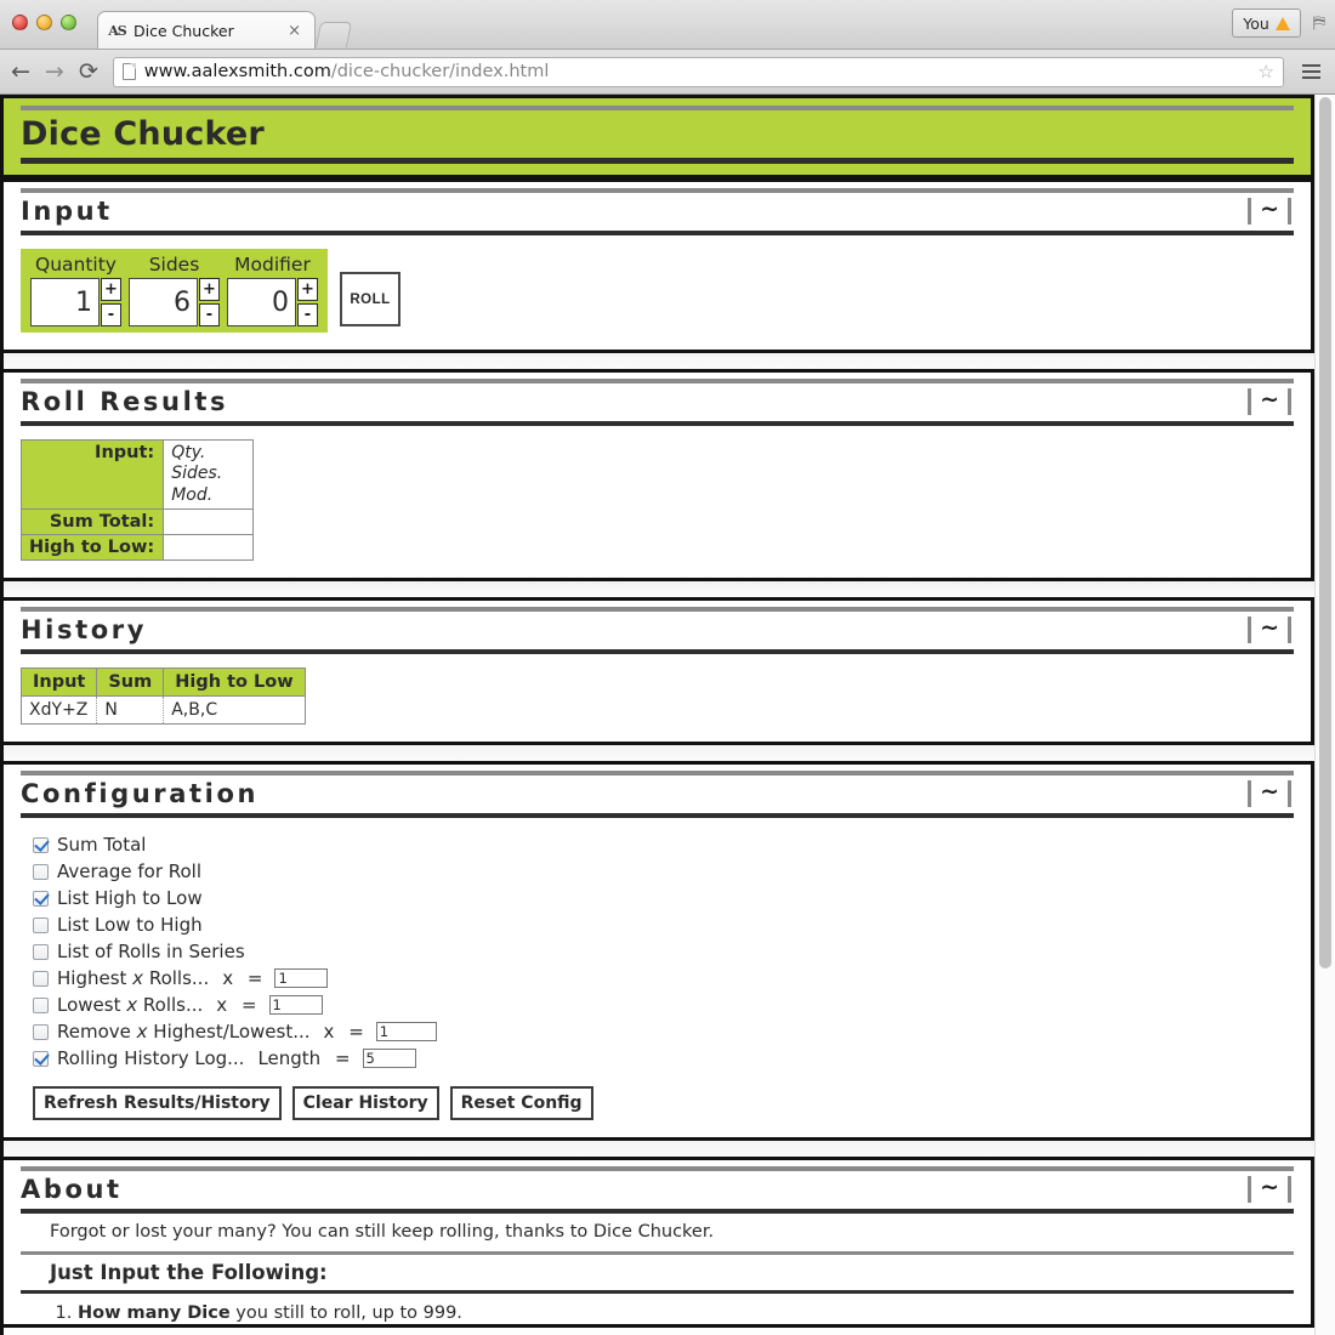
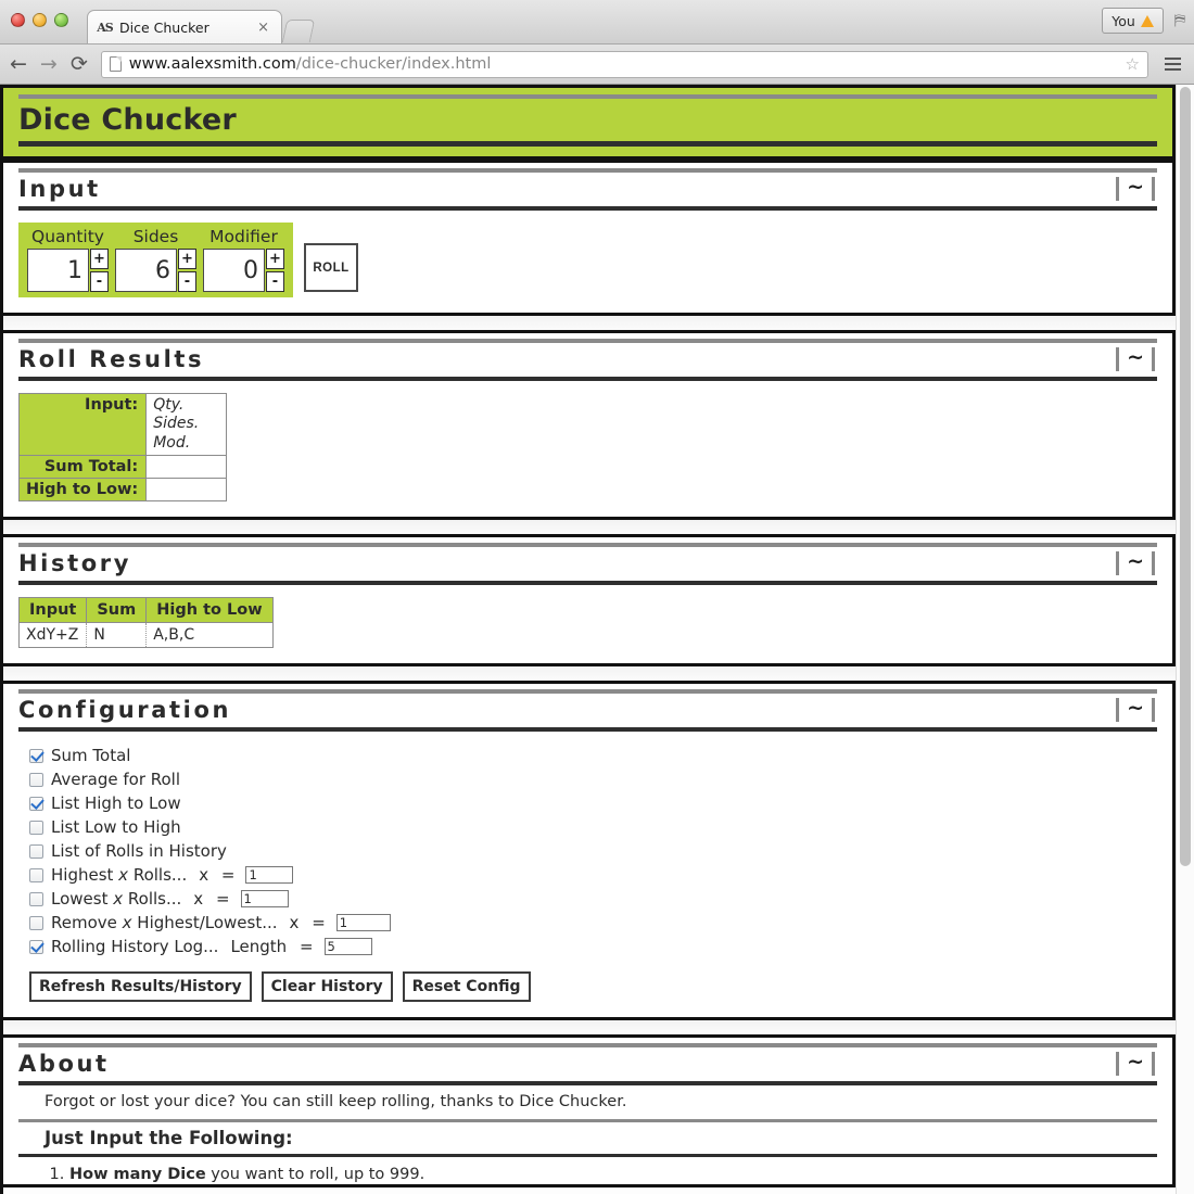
  AS
  Dice Chucker
  ×
  You
  ⛿
  ←
  →
  ⟳
  www.aalexsmith.com/dice-chucker/index.html
  ☆
  Dice Chucker
  Input
  ~
  Quantity
  1
  +
  -
  Sides
  6
  +
  -
  Modifier
  0
  +
  -
  ROLL
  Roll Results
  ~
  Input:	Qty. Sides. Mod.
  Sum Total:
  High to Low:
  History
  ~
  Input	Sum	High to Low
  XdY+Z	N	A,B,C
  Configuration
  ~
  Sum Total
  Average for Roll
  List High to Low
  List Low to High
- List of Rolls in Series
+ List of Rolls in History
  Highest x Rolls...
  x
  =
  1
  Lowest x Rolls...
  x
  =
  1
  Remove x Highest/Lowest...
  x
  =
  1
  Rolling History Log...
  Length
  =
  5
  Refresh Results/History
  Clear History
  Reset Config
  About
  ~
- Forgot or lost your many? You can still keep rolling, thanks to Dice Chucker.
+ Forgot or lost your dice? You can still keep rolling, thanks to Dice Chucker.
  Just Input the Following:
- How many Dice you still to roll, up to 999.
+ How many Dice you want to roll, up to 999.
